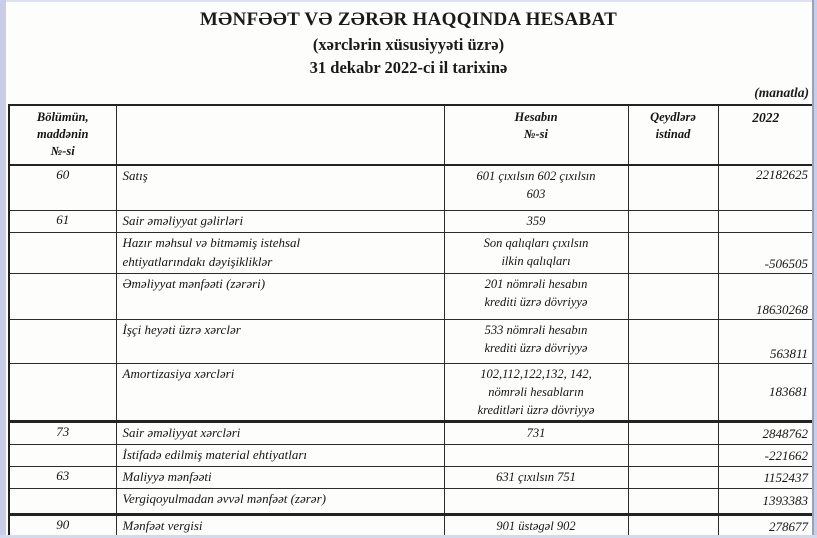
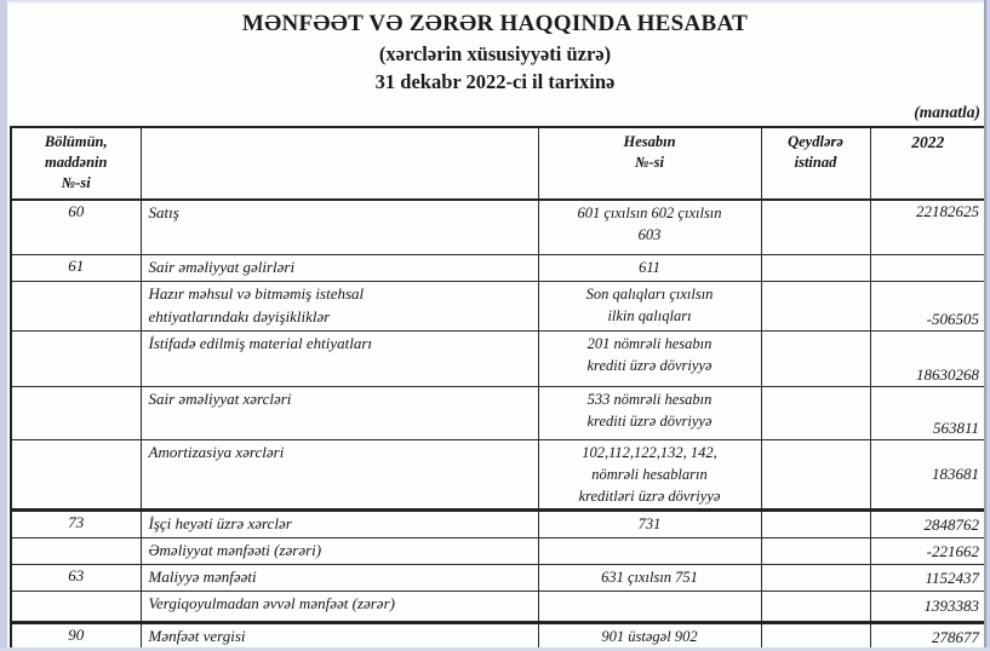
  MƏNFƏƏT VƏ ZƏRƏR HAQQINDA HESABAT
  (xərclərin xüsusiyyəti üzrə)
  31 dekabr 2022-ci il tarixinə
  (manatla)
  Bölümün, maddənin №-si		Hesabın №-si	Qeydlərə istinad	2022
  60	Satış	601 çıxılsın 602 çıxılsın 603		22182625
- 61	Sair əməliyyat gəlirləri	359
+ 61	Sair əməliyyat gəlirləri	611
  	Hazır məhsul və bitməmiş istehsal ehtiyatlarındakı dəyişikliklər	Son qalıqları çıxılsın ilkin qalıqları		-506505
- 	Əməliyyat mənfəəti (zərəri)	201 nömrəli hesabın krediti üzrə dövriyyə		18630268
+ 	İstifadə edilmiş material ehtiyatları	201 nömrəli hesabın krediti üzrə dövriyyə		18630268
- 	İşçi heyəti üzrə xərclər	533 nömrəli hesabın krediti üzrə dövriyyə		563811
+ 	Sair əməliyyat xərcləri	533 nömrəli hesabın krediti üzrə dövriyyə		563811
  	Amortizasiya xərcləri	102,112,122,132, 142, nömrəli hesabların kreditləri üzrə dövriyyə		183681
- 73	Sair əməliyyat xərcləri	731		2848762
+ 73	İşçi heyəti üzrə xərclər	731		2848762
- 	İstifadə edilmiş material ehtiyatları			-221662
+ 	Əməliyyat mənfəəti (zərəri)			-221662
  63	Maliyyə mənfəəti	631 çıxılsın 751		1152437
  	Vergiqoyulmadan əvvəl mənfəət (zərər)			1393383
  90	Mənfəət vergisi	901 üstəgəl 902		278677
